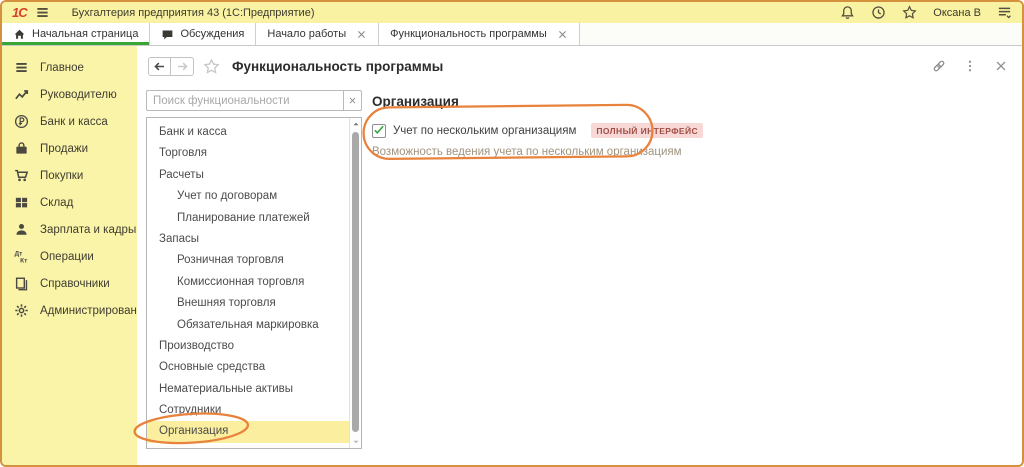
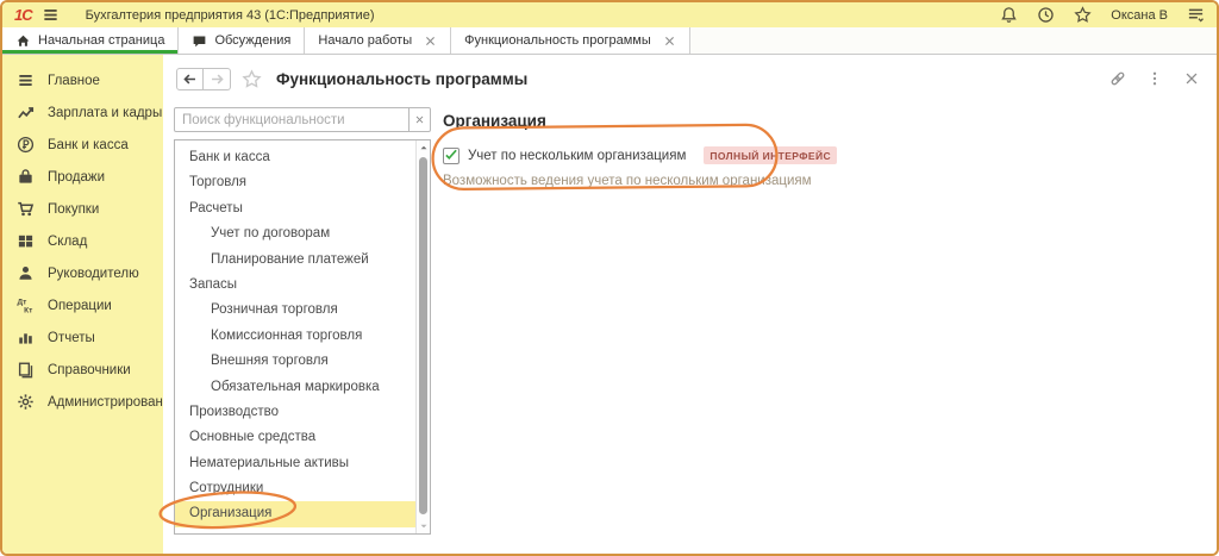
  1С
  Бухгалтерия предприятия 43 (1С:Предприятие)
  Оксана В
  Начальная страница
  Обсуждения
  Начало работы
  Функциональность программы
  Главное
- Руководителю
+ Зарплата и кадры
  Банк и касса
  Продажи
  Покупки
  Склад
- Зарплата и кадры
+ Руководителю
  Операции
+ Отчеты
  Справочники
  Администрирован
  Функциональность программы
  Поиск функциональности
  Банк и касса
  Торговля
  Расчеты
  Учет по договорам
  Планирование платежей
  Запасы
  Розничная торговля
  Комиссионная торговля
  Внешняя торговля
  Обязательная маркировка
  Производство
  Основные средства
  Нематериальные активы
  Сотрудники
  Организация
  Организация
  Учет по нескольким организациям
  ПОЛНЫЙ ИНТЕРФЕЙС
  Возможность ведения учета по нескольким органзациям
